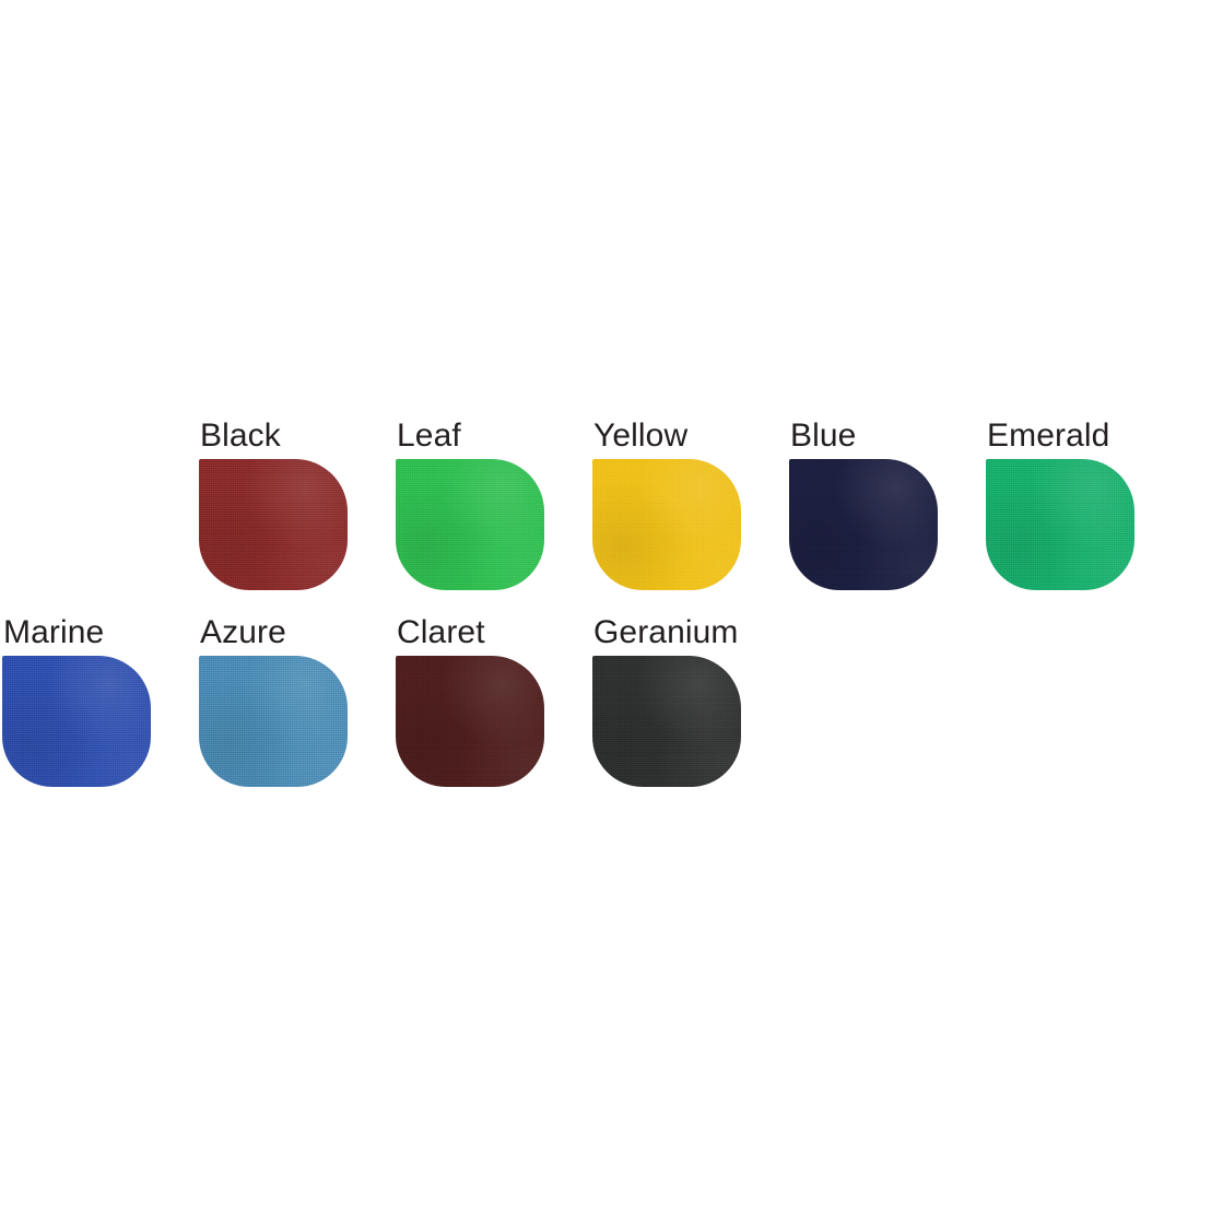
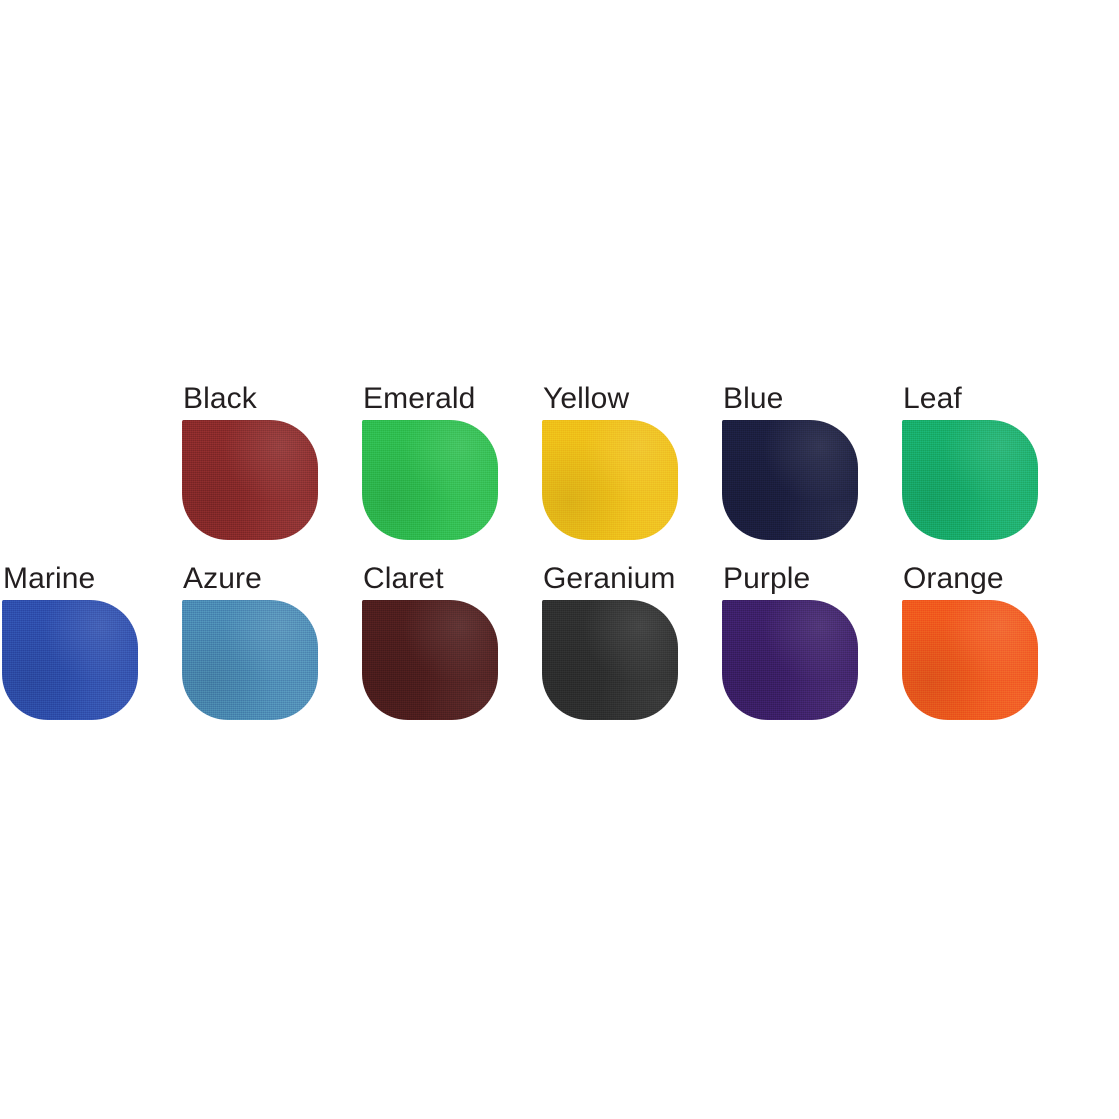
  Black
- Leaf
+ Emerald
  Yellow
  Blue
- Emerald
+ Leaf
  Marine
  Azure
  Claret
  Geranium
+ Purple
+ Orange
